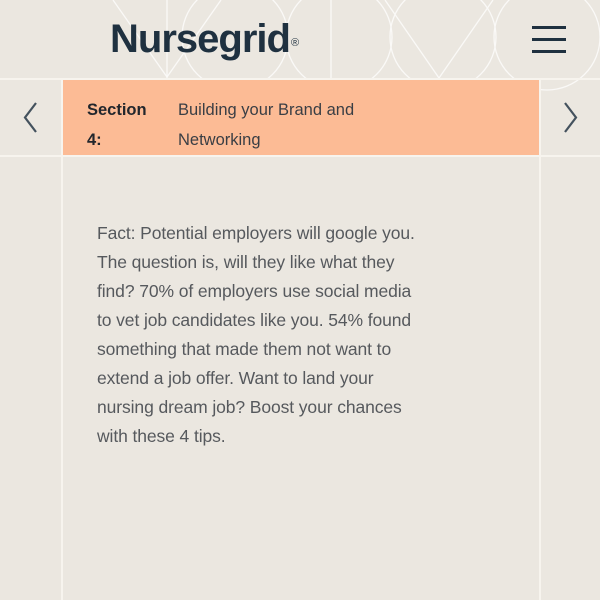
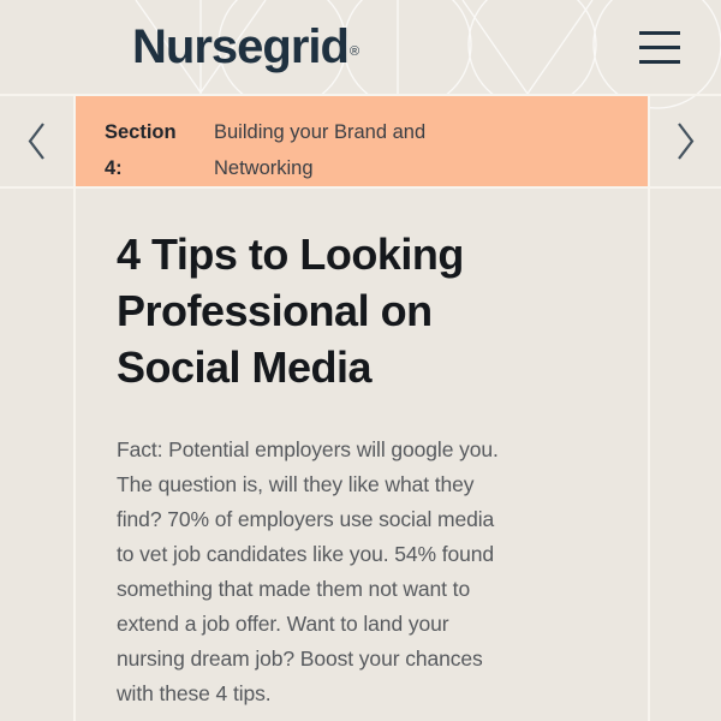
  Nursegrid®
  Section
  4:
  Building your Brand and
  Networking
+ 4 Tips to Looking
+ Professional on
+ Social Media
  Fact: Potential employers will google you.
  The question is, will they like what they
  find? 70% of employers use social media
  to vet job candidates like you. 54% found
  something that made them not want to
  extend a job offer. Want to land your
  nursing dream job? Boost your chances
  with these 4 tips.
